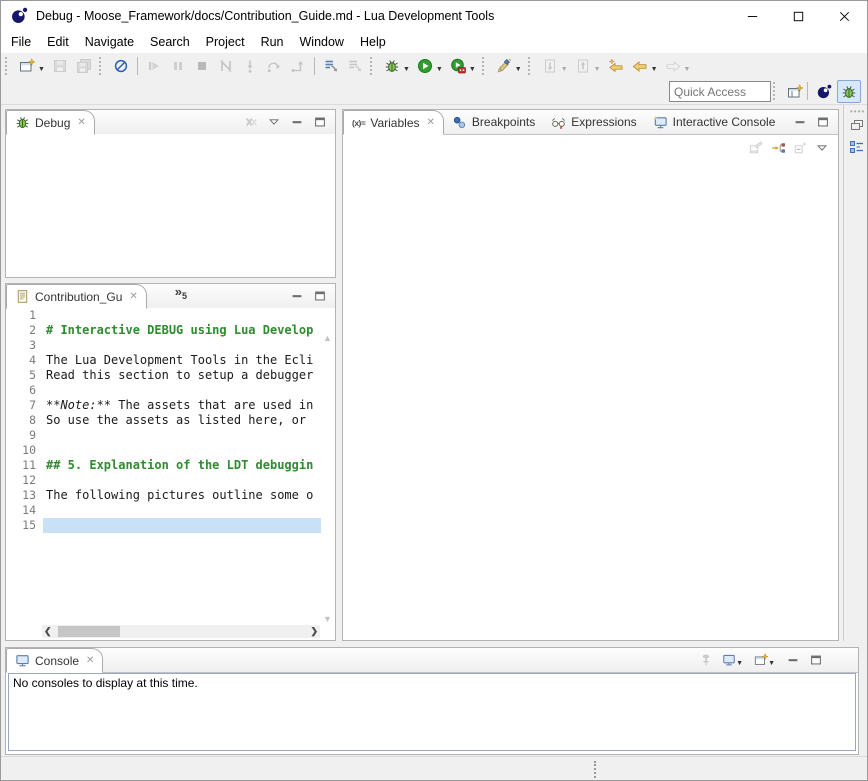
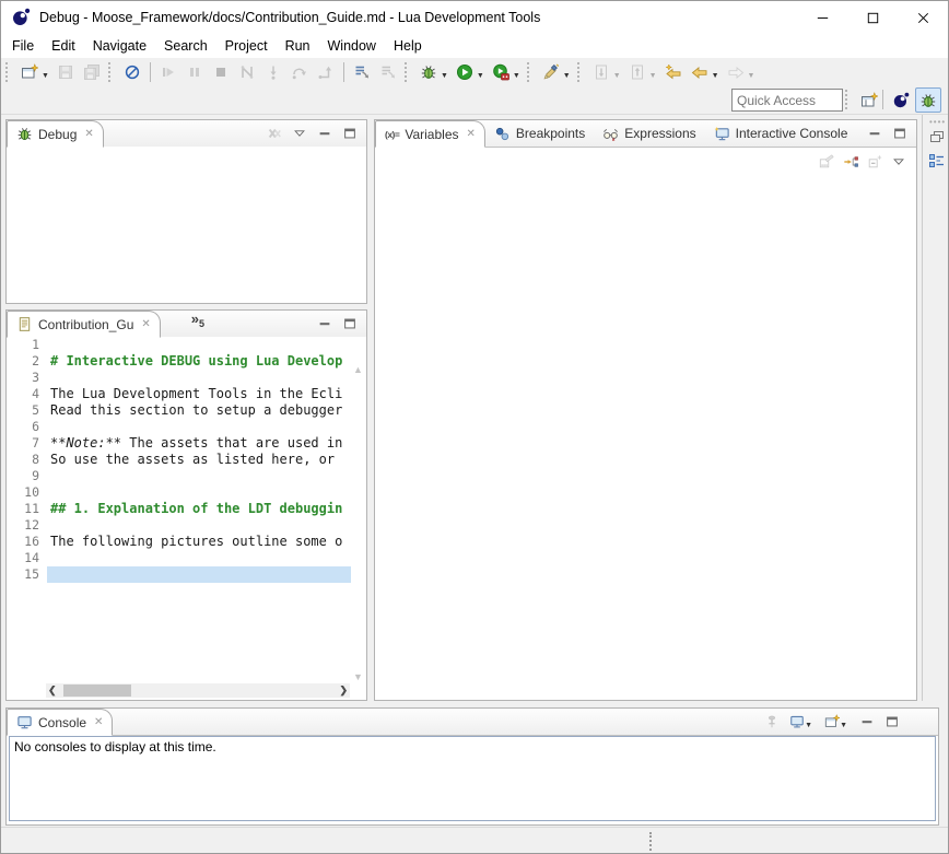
  Debug - Moose_Framework/docs/Contribution_Guide.md - Lua Development Tools
  File
  Edit
  Navigate
  Search
  Project
  Run
  Window
  Help
  Quick Access
  Debug
  ✕
  Contribution_Gu
  ✕
  »
  5
  1
  2
  # Interactive DEBUG using Lua Develop
  3
  4
  The Lua Development Tools in the Ecli
  5
  Read this section to setup a debugger
  6
  7
  **Note:** The assets that are used in
  8
  So use the assets as listed here, or
  9
  10
  11
- ## 5. Explanation of the LDT debuggin
+ ## 1. Explanation of the LDT debuggin
  12
- 13
+ 16
  The following pictures outline some o
  14
  15
  ▲
  ▼
  ❮
  ❯
  (x)=
  Variables
  ✕
  Breakpoints
  Expressions
  Interactive Console
  ••••
  Console
  ✕
  No consoles to display at this time.
